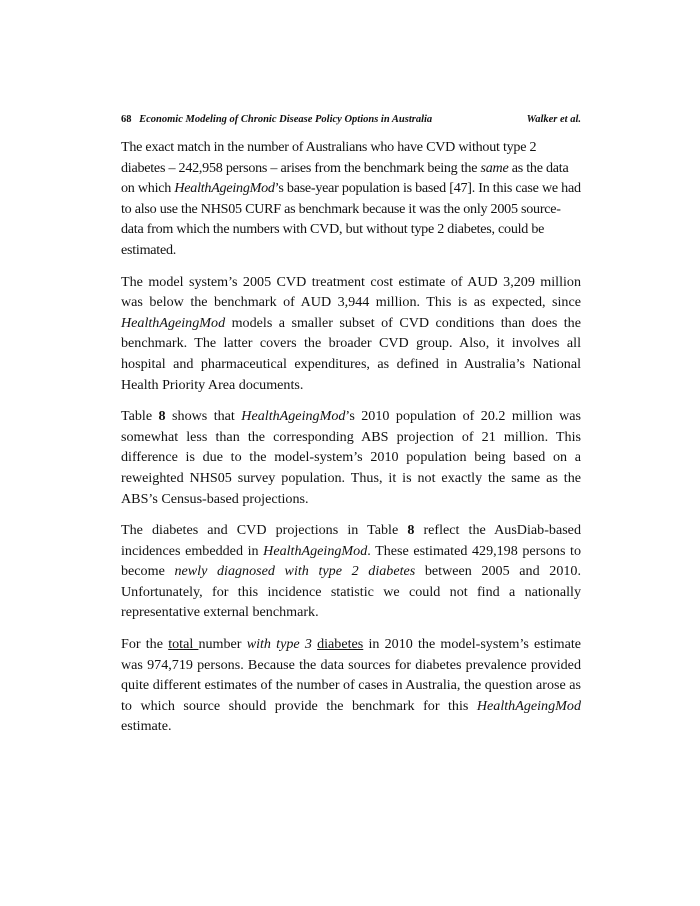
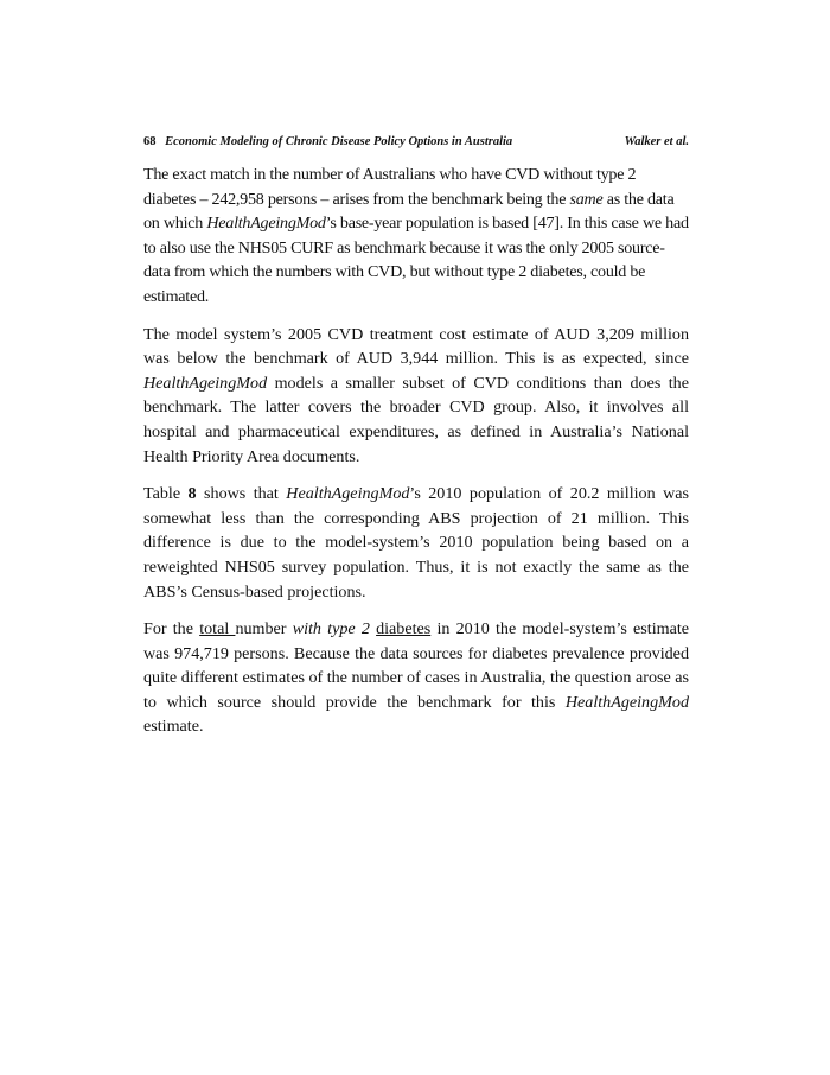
  68 Economic Modeling of Chronic Disease Policy Options in Australia
  Walker et al.
  The exact match in the number of Australians who have CVD without type 2 diabetes – 242,958 persons – arises from the benchmark being the same as the data on which HealthAgeingMod’s base-year population is based [47]. In this case we had to also use the NHS05 CURF as benchmark because it was the only 2005 source-data from which the numbers with CVD, but without type 2 diabetes, could be estimated.
  The model system’s 2005 CVD treatment cost estimate of AUD 3,209 million was below the benchmark of AUD 3,944 million. This is as expected, since HealthAgeingMod models a smaller subset of CVD conditions than does the benchmark. The latter covers the broader CVD group. Also, it involves all hospital and pharmaceutical expenditures, as defined in Australia’s National Health Priority Area documents.
  Table 8 shows that HealthAgeingMod’s 2010 population of 20.2 million was somewhat less than the corresponding ABS projection of 21 million. This difference is due to the model-system’s 2010 population being based on a reweighted NHS05 survey population. Thus, it is not exactly the same as the ABS’s Census-based projections.
- The diabetes and CVD projections in Table 8 reflect the AusDiab-based incidences embedded in HealthAgeingMod. These estimated 429,198 persons to become newly diagnosed with type 2 diabetes between 2005 and 2010. Unfortunately, for this incidence statistic we could not find a nationally representative external benchmark.
- For the total number with type 3 diabetes in 2010 the model-system’s estimate was 974,719 persons. Because the data sources for diabetes prevalence provided quite different estimates of the number of cases in Australia, the question arose as to which source should provide the benchmark for this HealthAgeingMod estimate.
+ For the total number with type 2 diabetes in 2010 the model-system’s estimate was 974,719 persons. Because the data sources for diabetes prevalence provided quite different estimates of the number of cases in Australia, the question arose as to which source should provide the benchmark for this HealthAgeingMod estimate.
